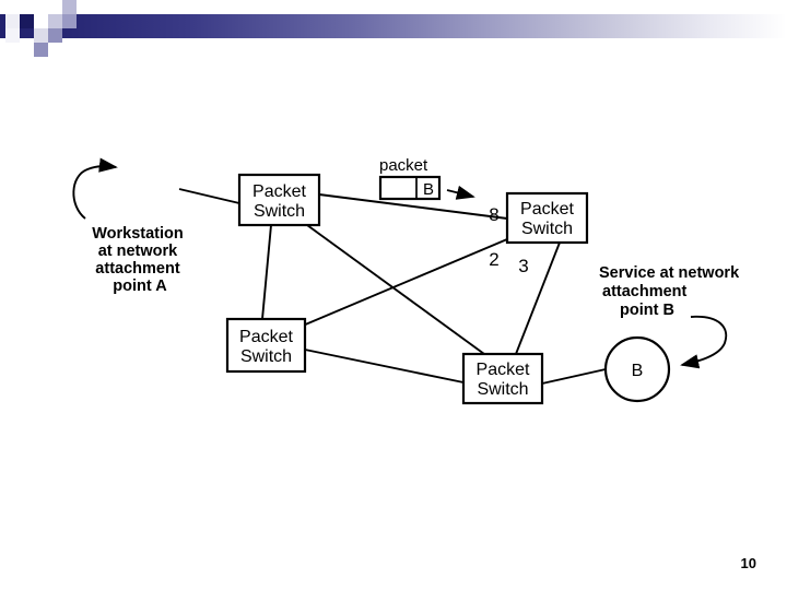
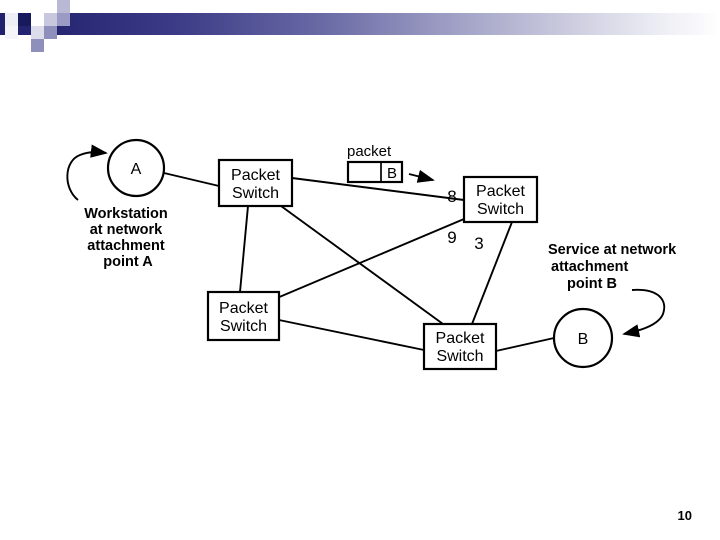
+ A
  Packet
  Switch
  Packet
  Switch
  Packet
  Switch
  Packet
  Switch
  B
  8
- 2
+ 9
  3
  packet
  B
  Workstation at network attachment point A
  Service at network attachment point B
  10
